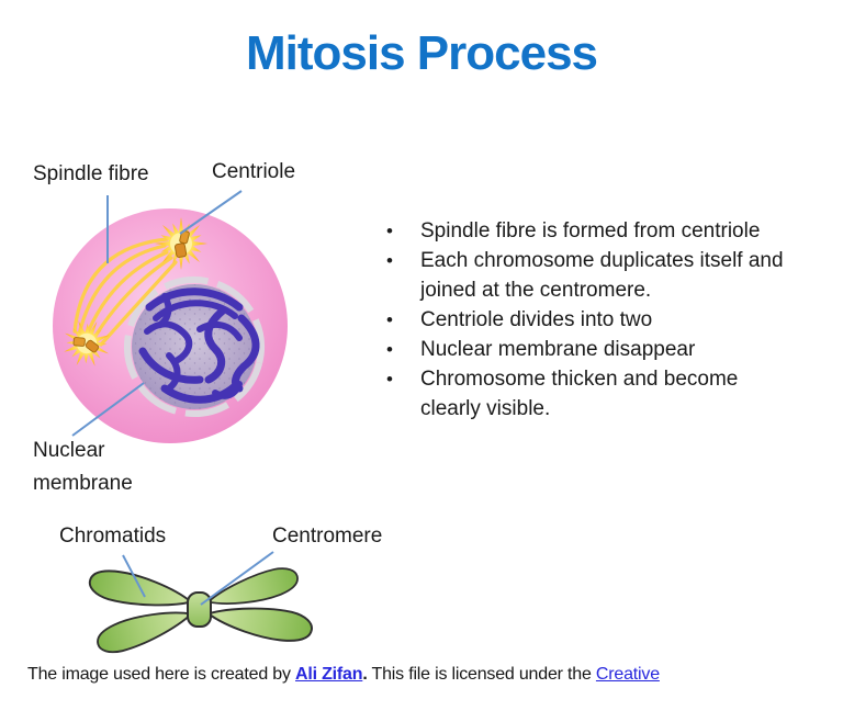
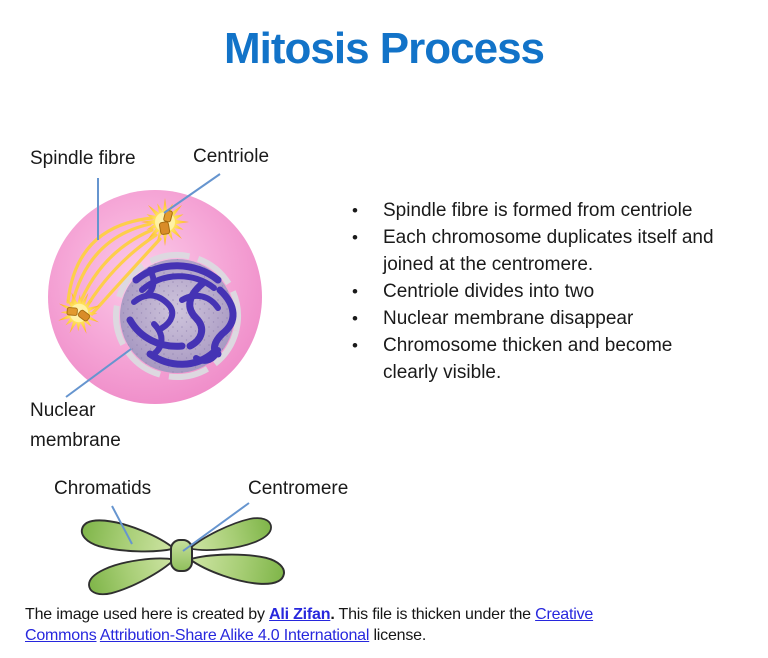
  Mitosis Process
  Spindle fibre
  Centriole
  Nuclear membrane
  Chromatids
  Centromere
  •
  Spindle fibre is formed from centriole
  •
  Each chromosome duplicates itself and joined at the centromere.
  •
  Centriole divides into two
  •
  Nuclear membrane disappear
  •
  Chromosome thicken and become clearly visible.
- The image used here is created by Ali Zifan. This file is licensed under the Creative
+ The image used here is created by Ali Zifan. This file is thicken under the Creative
+ Commons Attribution-Share Alike 4.0 International license.
